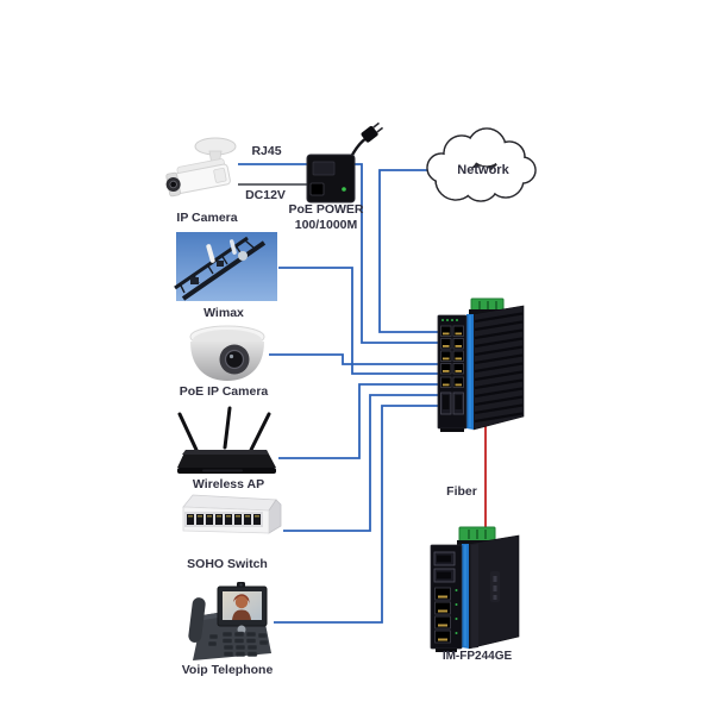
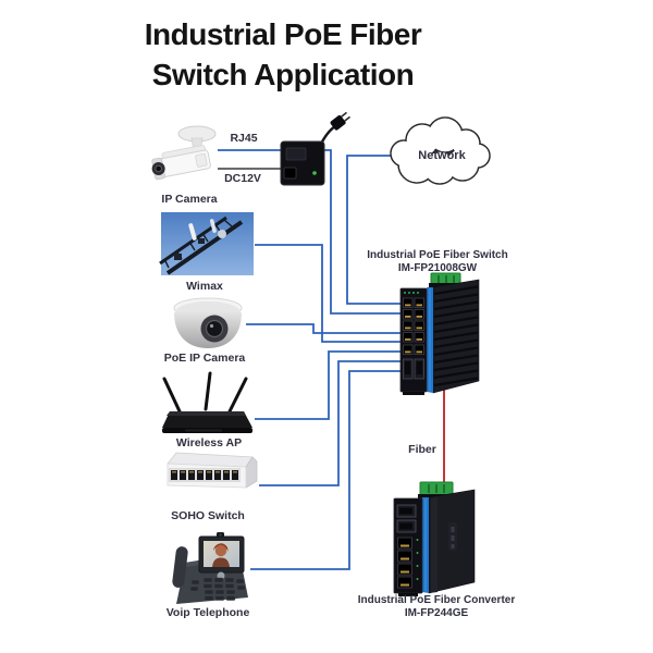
+ Industrial PoE Fiber
+ Switch Application
  RJ45
  DC12V
  IP Camera
- PoE POWER
- 100/1000M
  Network
  Wimax
  PoE IP Camera
  Wireless AP
  SOHO Switch
  Voip Telephone
+ Industrial PoE Fiber Switch
+ IM-FP21008GW
  Fiber
+ Industrial PoE Fiber Converter
  IM-FP244GE
